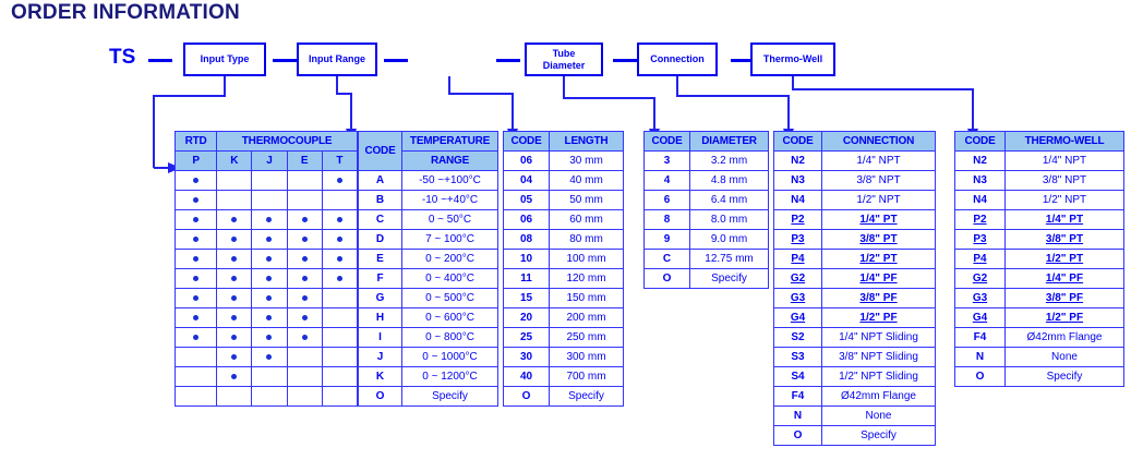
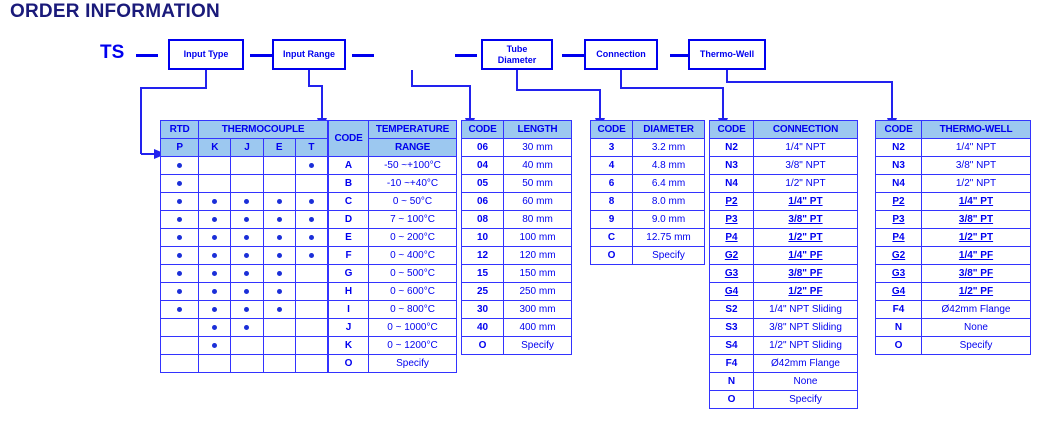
  ORDER INFORMATION
  TS
  Input Type
  Input Range
  Tube
  Diameter
  Connection
  Thermo-Well
  RTD	THERMOCOUPLE
  P	K	J	E	T
  CODE	TEMPERATURE
  RANGE
  A	-50 ~+100°C
  B	-10 ~+40°C
  C	0 ~ 50°C
  D	7 ~ 100°C
  E	0 ~ 200°C
  F	0 ~ 400°C
  G	0 ~ 500°C
  H	0 ~ 600°C
  I	0 ~ 800°C
  J	0 ~ 1000°C
  K	0 ~ 1200°C
  O	Specify
  CODE	LENGTH
  06	30 mm
  04	40 mm
  05	50 mm
  06	60 mm
  08	80 mm
  10	100 mm
- 11	120 mm
+ 12	120 mm
  15	150 mm
- 20	200 mm
  25	250 mm
  30	300 mm
- 40	700 mm
+ 40	400 mm
  O	Specify
  CODE	DIAMETER
  3	3.2 mm
  4	4.8 mm
  6	6.4 mm
  8	8.0 mm
  9	9.0 mm
  C	12.75 mm
  O	Specify
  CODE	CONNECTION
  N2	1/4" NPT
  N3	3/8" NPT
  N4	1/2" NPT
  P2	1/4" PT
  P3	3/8" PT
  P4	1/2" PT
  G2	1/4" PF
  G3	3/8" PF
  G4	1/2" PF
  S2	1/4" NPT Sliding
  S3	3/8" NPT Sliding
  S4	1/2" NPT Sliding
  F4	Ø42mm Flange
  N	None
  O	Specify
  CODE	THERMO-WELL
  N2	1/4" NPT
  N3	3/8" NPT
  N4	1/2" NPT
  P2	1/4" PT
  P3	3/8" PT
  P4	1/2" PT
  G2	1/4" PF
  G3	3/8" PF
  G4	1/2" PF
  F4	Ø42mm Flange
  N	None
  O	Specify
